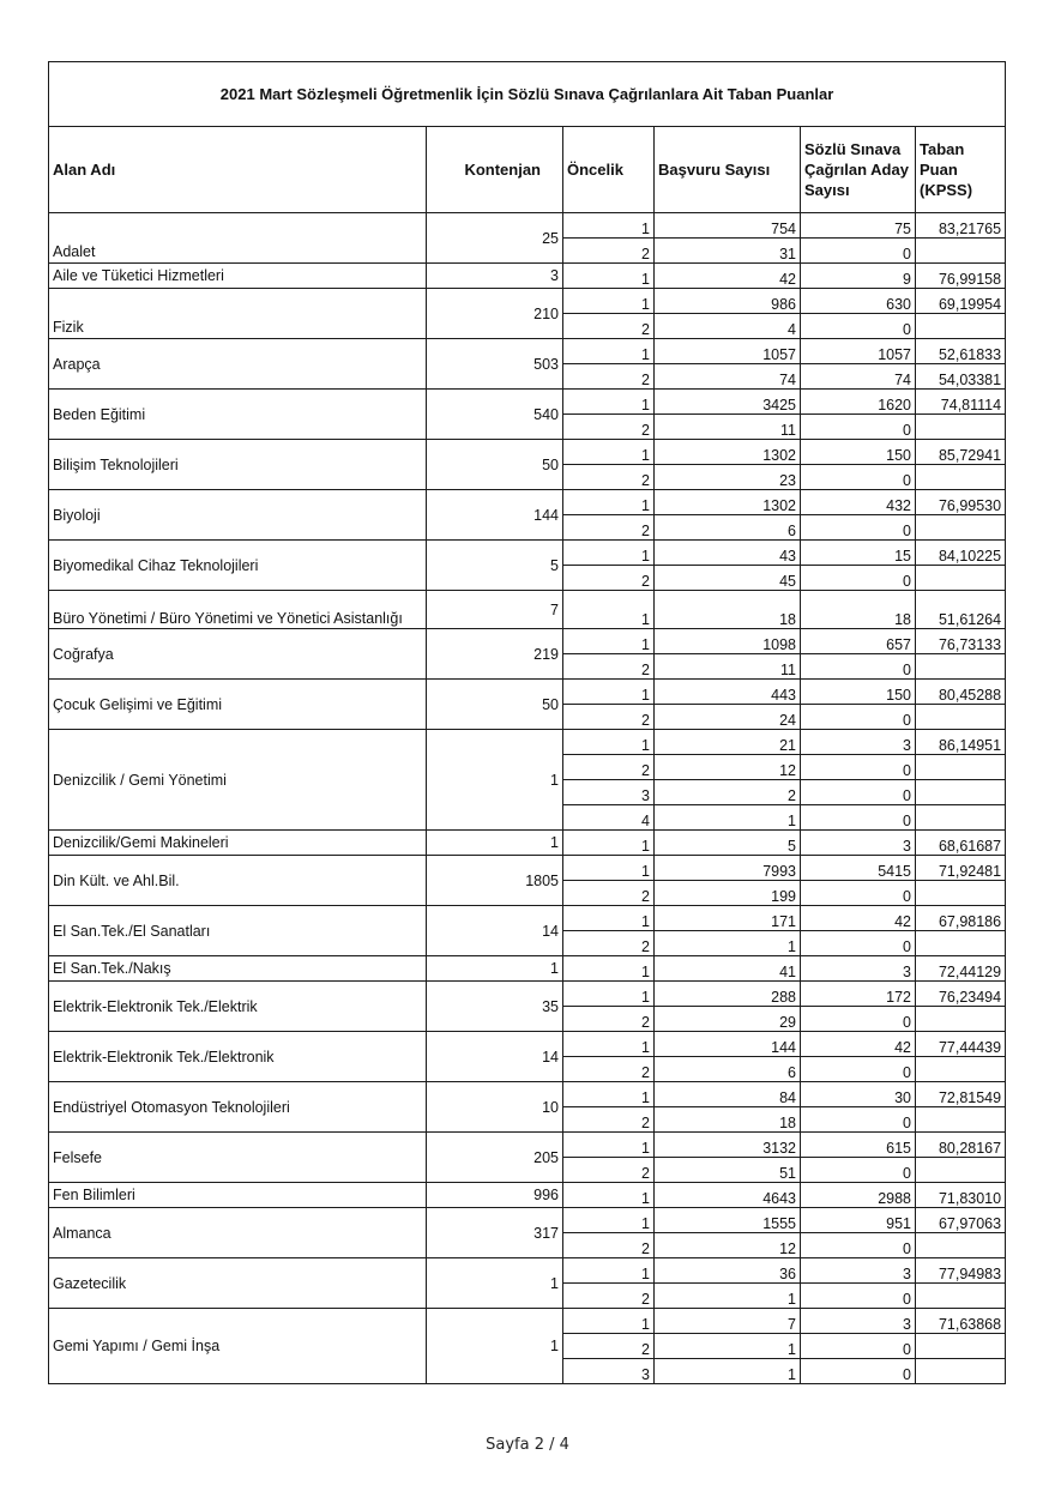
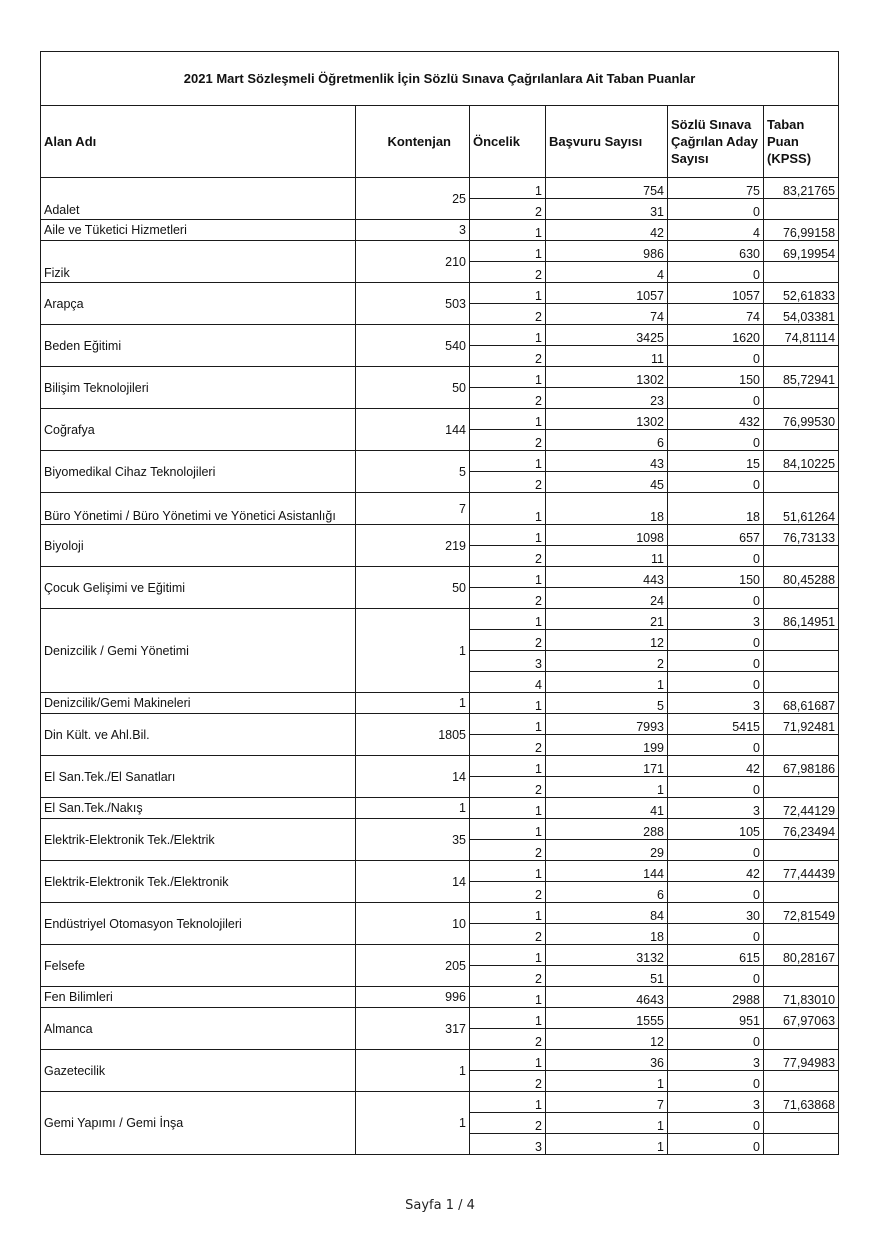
  2021 Mart Sözleşmeli Öğretmenlik İçin Sözlü Sınava Çağrılanlara Ait Taban Puanlar
  Alan Adı	Kontenjan	Öncelik	Başvuru Sayısı	Sözlü Sınava Çağrılan Aday Sayısı	Taban Puan (KPSS)
  Adalet	25	1	754	75	83,21765
  2	31	0
- Aile ve Tüketici Hizmetleri	3	1	42	9	76,99158
+ Aile ve Tüketici Hizmetleri	3	1	42	4	76,99158
  Fizik	210	1	986	630	69,19954
  2	4	0
  Arapça	503	1	1057	1057	52,61833
  2	74	74	54,03381
  Beden Eğitimi	540	1	3425	1620	74,81114
  2	11	0
  Bilişim Teknolojileri	50	1	1302	150	85,72941
  2	23	0
- Biyoloji	144	1	1302	432	76,99530
+ Coğrafya	144	1	1302	432	76,99530
  2	6	0
  Biyomedikal Cihaz Teknolojileri	5	1	43	15	84,10225
  2	45	0
  Büro Yönetimi / Büro Yönetimi ve Yönetici Asistanlığı	7	1	18	18	51,61264
- Coğrafya	219	1	1098	657	76,73133
+ Biyoloji	219	1	1098	657	76,73133
  2	11	0
  Çocuk Gelişimi ve Eğitimi	50	1	443	150	80,45288
  2	24	0
  Denizcilik / Gemi Yönetimi	1	1	21	3	86,14951
  2	12	0
  3	2	0
  4	1	0
  Denizcilik/Gemi Makineleri	1	1	5	3	68,61687
  Din Kült. ve Ahl.Bil.	1805	1	7993	5415	71,92481
  2	199	0
  El San.Tek./El Sanatları	14	1	171	42	67,98186
  2	1	0
  El San.Tek./Nakış	1	1	41	3	72,44129
- Elektrik-Elektronik Tek./Elektrik	35	1	288	172	76,23494
+ Elektrik-Elektronik Tek./Elektrik	35	1	288	105	76,23494
  2	29	0
  Elektrik-Elektronik Tek./Elektronik	14	1	144	42	77,44439
  2	6	0
  Endüstriyel Otomasyon Teknolojileri	10	1	84	30	72,81549
  2	18	0
  Felsefe	205	1	3132	615	80,28167
  2	51	0
  Fen Bilimleri	996	1	4643	2988	71,83010
  Almanca	317	1	1555	951	67,97063
  2	12	0
  Gazetecilik	1	1	36	3	77,94983
  2	1	0
  Gemi Yapımı / Gemi İnşa	1	1	7	3	71,63868
  2	1	0
  3	1	0
- Sayfa 2 / 4
+ Sayfa 1 / 4
